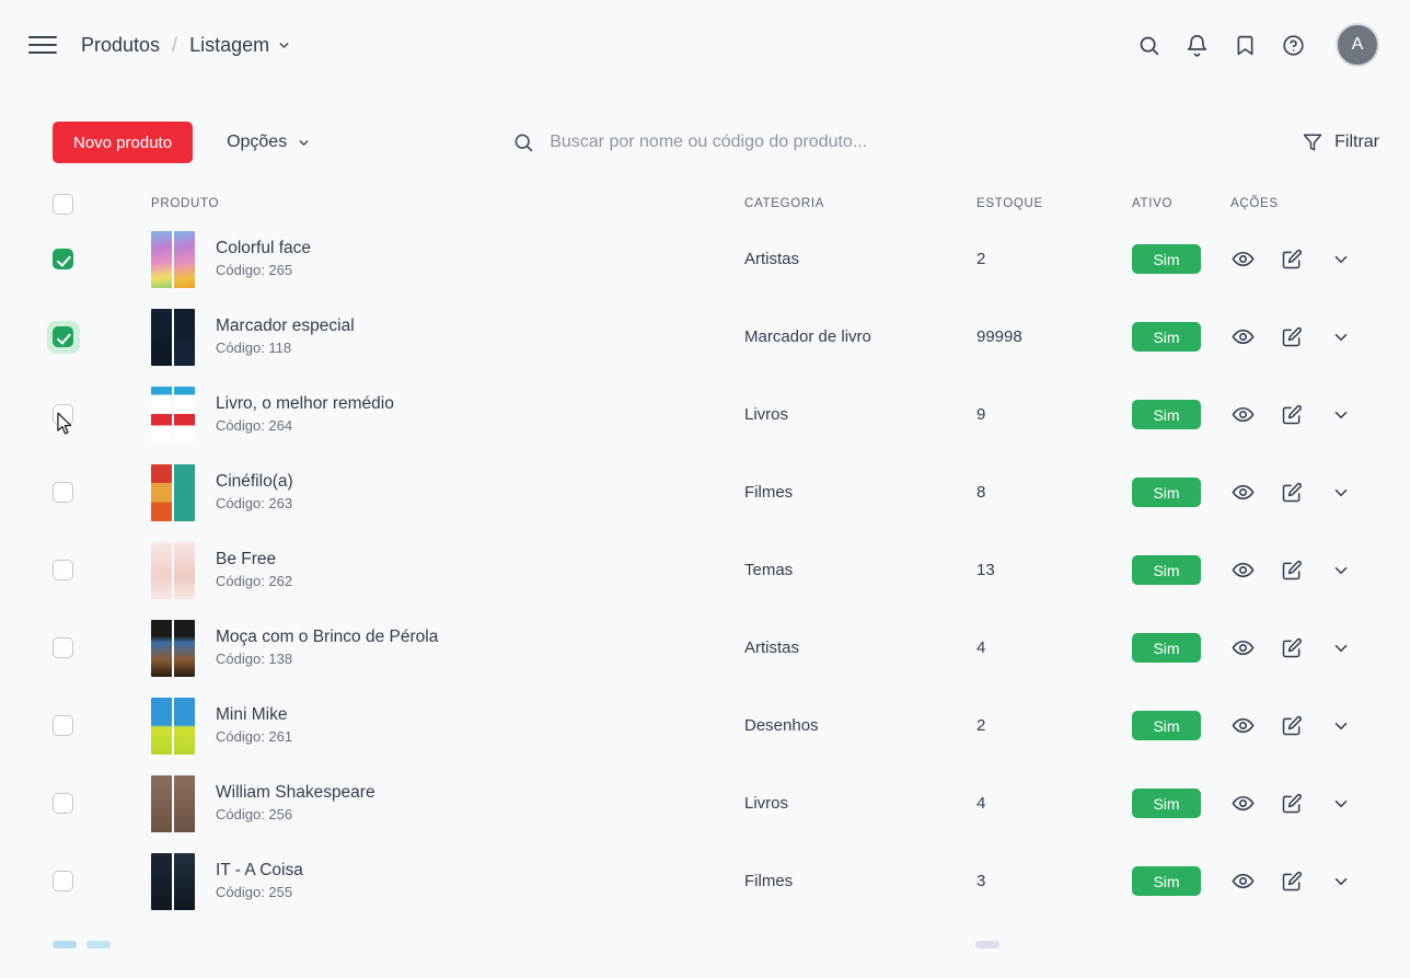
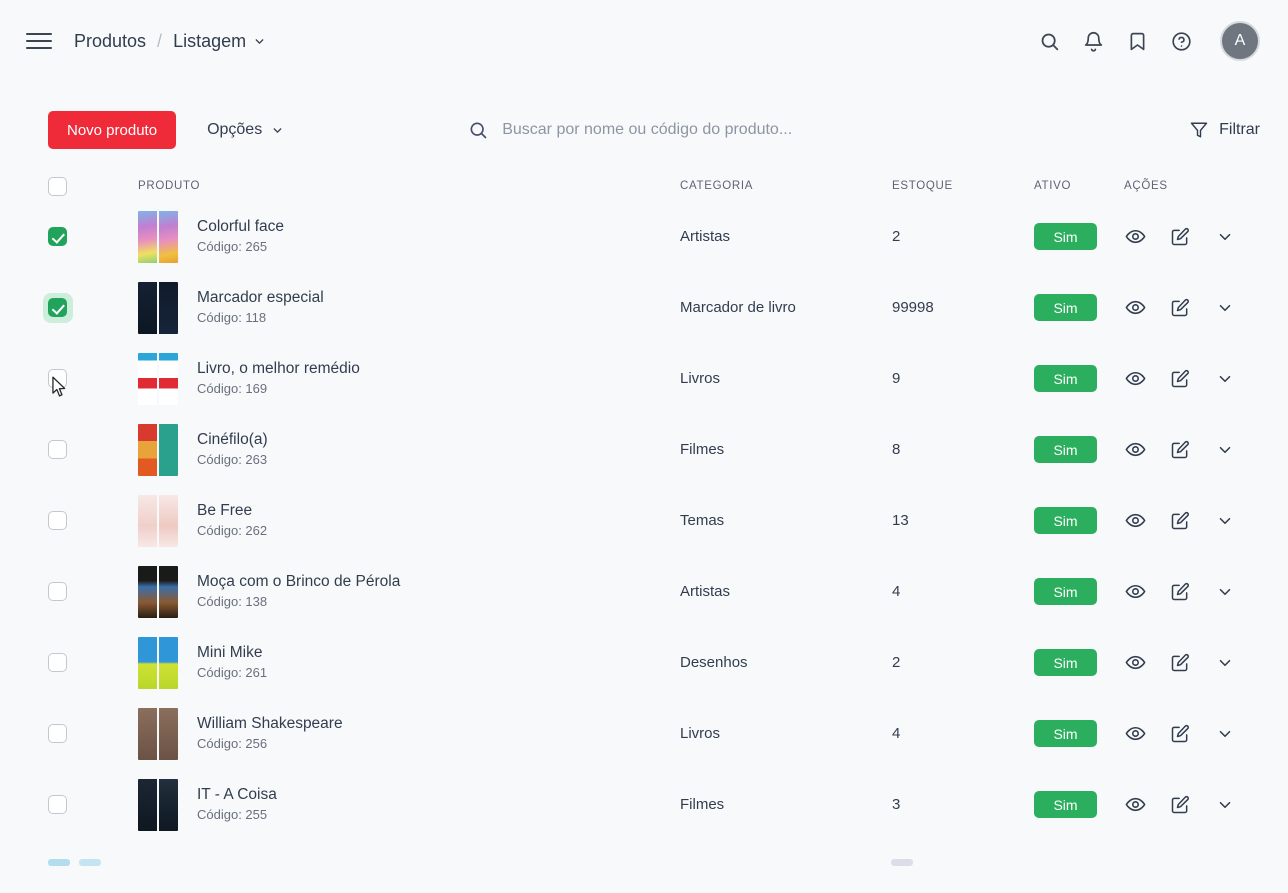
  Produtos
  /
  Listagem
  A
  Novo produto
  Opções
  Buscar por nome ou código do produto...
  Filtrar
  PRODUTO
  CATEGORIA
  ESTOQUE
  ATIVO
  AÇÕES
  Colorful face
  Código: 265
  Artistas
  2
  Sim
  Marcador especial
  Código: 118
  Marcador de livro
  99998
  Sim
  Livro, o melhor remédio
- Código: 264
+ Código: 169
  Livros
  9
  Sim
  Cinéfilo(a)
  Código: 263
  Filmes
  8
  Sim
  Be Free
  Código: 262
  Temas
  13
  Sim
  Moça com o Brinco de Pérola
  Código: 138
  Artistas
  4
  Sim
  Mini Mike
  Código: 261
  Desenhos
  2
  Sim
  William Shakespeare
  Código: 256
  Livros
  4
  Sim
  IT - A Coisa
  Código: 255
  Filmes
  3
  Sim
